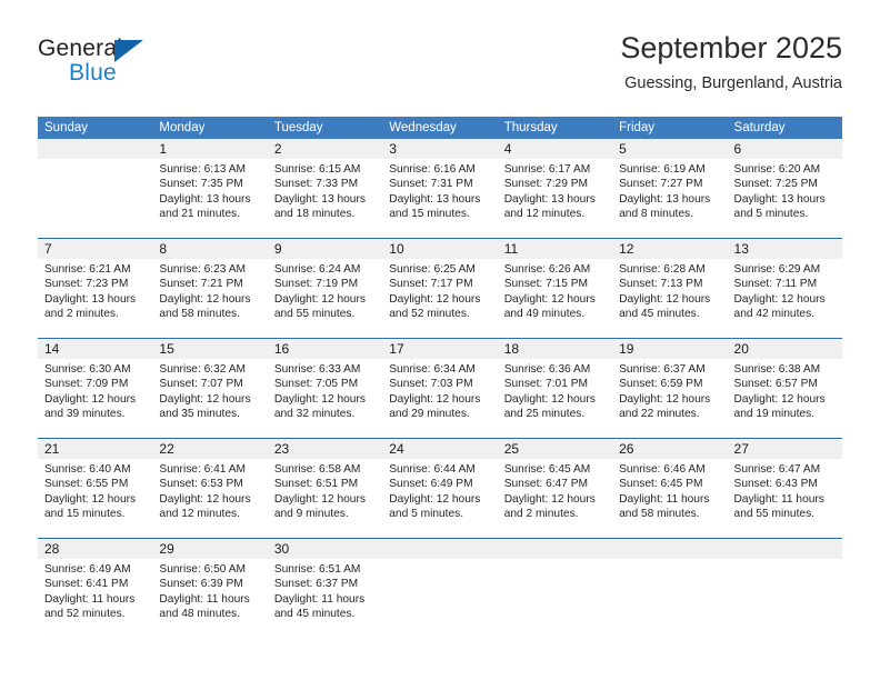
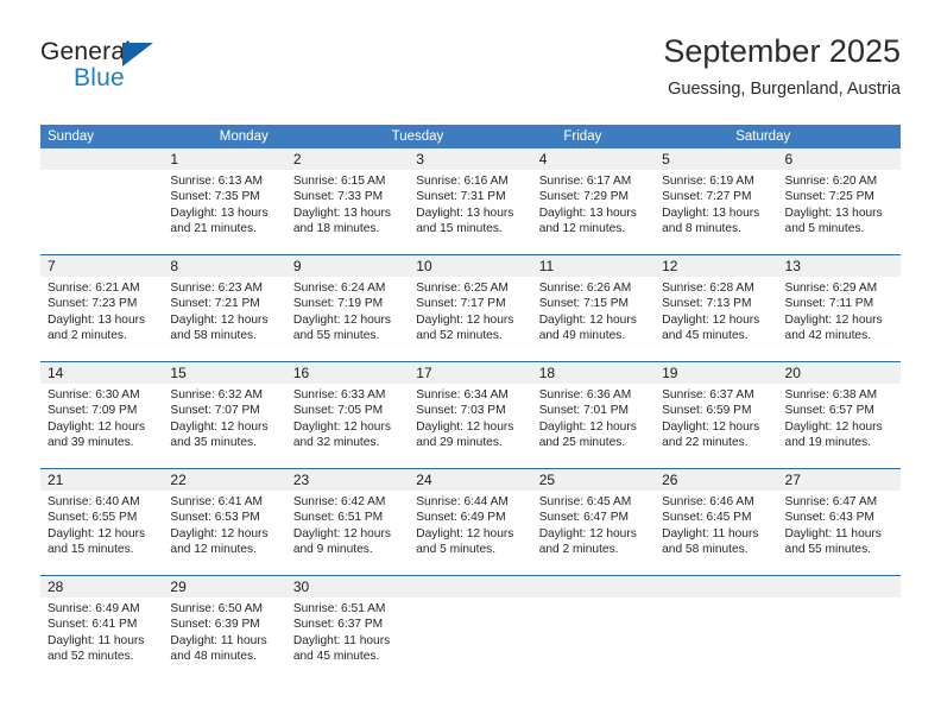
  General
  Blue
  September 2025
  Guessing, Burgenland, Austria
  Sunday
  Monday
  Tuesday
- Wednesday
- Thursday
  Friday
  Saturday
  1
  Sunrise: 6:13 AM
  Sunset: 7:35 PM
  Daylight: 13 hours
  and 21 minutes.
  2
  Sunrise: 6:15 AM
  Sunset: 7:33 PM
  Daylight: 13 hours
  and 18 minutes.
  3
  Sunrise: 6:16 AM
  Sunset: 7:31 PM
  Daylight: 13 hours
  and 15 minutes.
  4
  Sunrise: 6:17 AM
  Sunset: 7:29 PM
  Daylight: 13 hours
  and 12 minutes.
  5
  Sunrise: 6:19 AM
  Sunset: 7:27 PM
  Daylight: 13 hours
  and 8 minutes.
  6
  Sunrise: 6:20 AM
  Sunset: 7:25 PM
  Daylight: 13 hours
  and 5 minutes.
  7
  Sunrise: 6:21 AM
  Sunset: 7:23 PM
  Daylight: 13 hours
  and 2 minutes.
  8
  Sunrise: 6:23 AM
  Sunset: 7:21 PM
  Daylight: 12 hours
  and 58 minutes.
  9
  Sunrise: 6:24 AM
  Sunset: 7:19 PM
  Daylight: 12 hours
  and 55 minutes.
  10
  Sunrise: 6:25 AM
  Sunset: 7:17 PM
  Daylight: 12 hours
  and 52 minutes.
  11
  Sunrise: 6:26 AM
  Sunset: 7:15 PM
  Daylight: 12 hours
  and 49 minutes.
  12
  Sunrise: 6:28 AM
  Sunset: 7:13 PM
  Daylight: 12 hours
  and 45 minutes.
  13
  Sunrise: 6:29 AM
  Sunset: 7:11 PM
  Daylight: 12 hours
  and 42 minutes.
  14
  Sunrise: 6:30 AM
  Sunset: 7:09 PM
  Daylight: 12 hours
  and 39 minutes.
  15
  Sunrise: 6:32 AM
  Sunset: 7:07 PM
  Daylight: 12 hours
  and 35 minutes.
  16
  Sunrise: 6:33 AM
  Sunset: 7:05 PM
  Daylight: 12 hours
  and 32 minutes.
  17
  Sunrise: 6:34 AM
  Sunset: 7:03 PM
  Daylight: 12 hours
  and 29 minutes.
  18
  Sunrise: 6:36 AM
  Sunset: 7:01 PM
  Daylight: 12 hours
  and 25 minutes.
  19
  Sunrise: 6:37 AM
  Sunset: 6:59 PM
  Daylight: 12 hours
  and 22 minutes.
  20
  Sunrise: 6:38 AM
  Sunset: 6:57 PM
  Daylight: 12 hours
  and 19 minutes.
  21
  Sunrise: 6:40 AM
  Sunset: 6:55 PM
  Daylight: 12 hours
  and 15 minutes.
  22
  Sunrise: 6:41 AM
  Sunset: 6:53 PM
  Daylight: 12 hours
  and 12 minutes.
  23
- Sunrise: 6:58 AM
+ Sunrise: 6:42 AM
  Sunset: 6:51 PM
  Daylight: 12 hours
  and 9 minutes.
  24
  Sunrise: 6:44 AM
  Sunset: 6:49 PM
  Daylight: 12 hours
  and 5 minutes.
  25
  Sunrise: 6:45 AM
  Sunset: 6:47 PM
  Daylight: 12 hours
  and 2 minutes.
  26
  Sunrise: 6:46 AM
  Sunset: 6:45 PM
  Daylight: 11 hours
  and 58 minutes.
  27
  Sunrise: 6:47 AM
  Sunset: 6:43 PM
  Daylight: 11 hours
  and 55 minutes.
  28
  Sunrise: 6:49 AM
  Sunset: 6:41 PM
  Daylight: 11 hours
  and 52 minutes.
  29
  Sunrise: 6:50 AM
  Sunset: 6:39 PM
  Daylight: 11 hours
  and 48 minutes.
  30
  Sunrise: 6:51 AM
  Sunset: 6:37 PM
  Daylight: 11 hours
  and 45 minutes.
